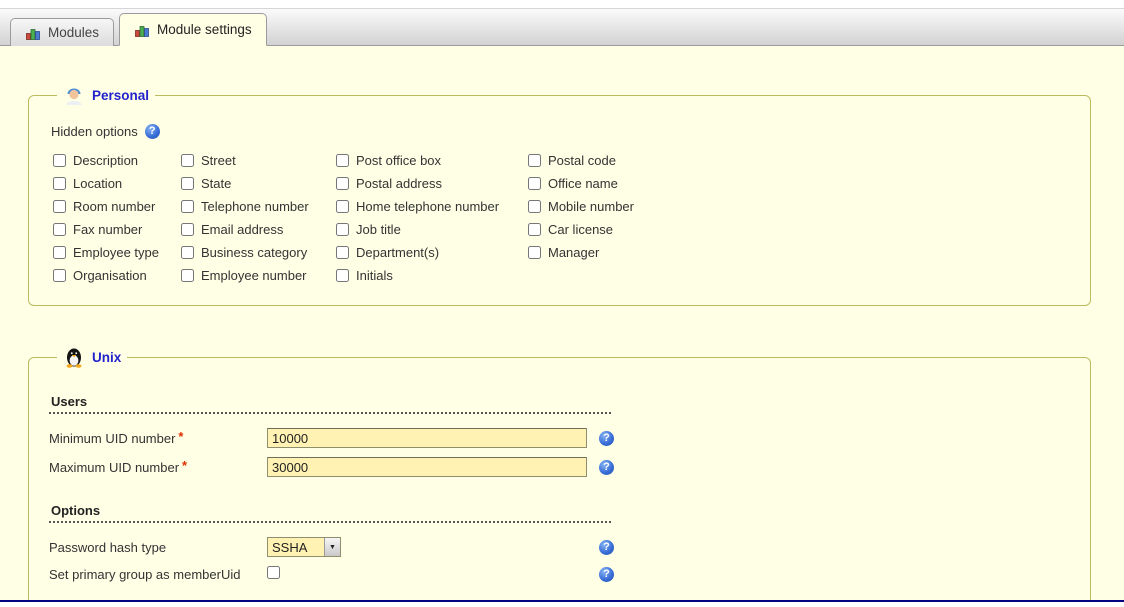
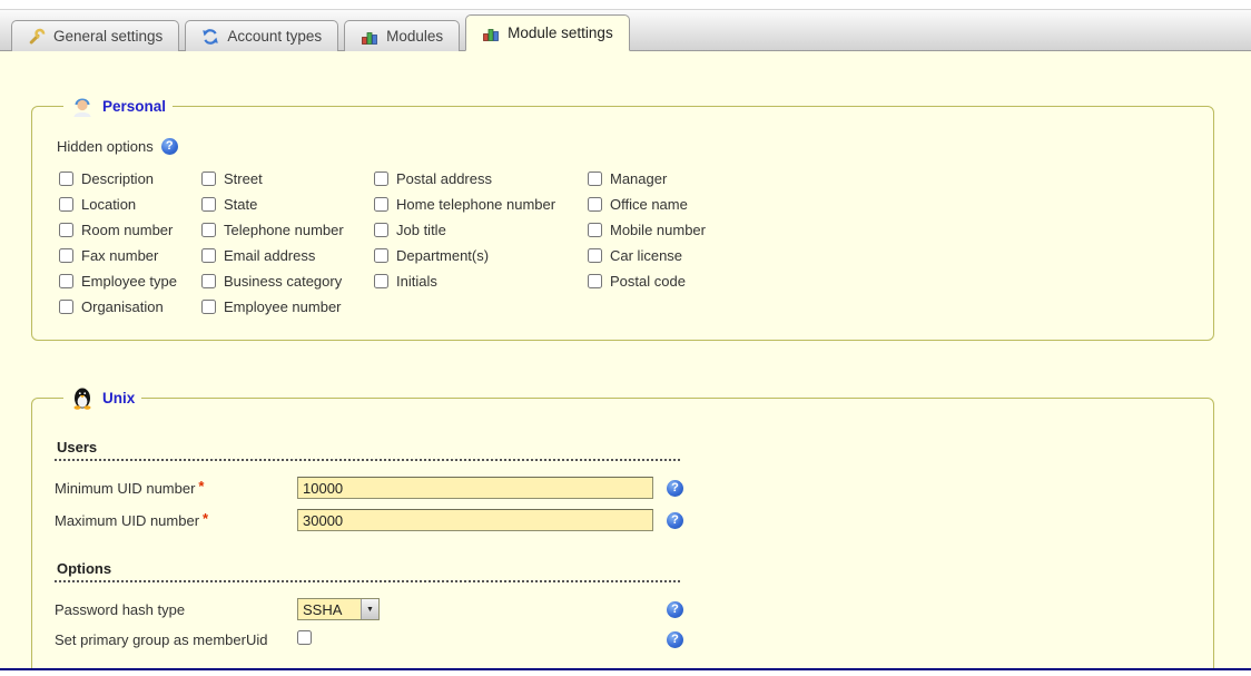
+ General settings
+ Account types
  Modules
  Module settings
  Personal
  Hidden options
  ?
  Description
  Location
  Room number
  Fax number
  Employee type
  Organisation
  Street
  State
  Telephone number
  Email address
  Business category
  Employee number
- Post office box
  Postal address
  Home telephone number
  Job title
  Department(s)
  Initials
- Postal code
+ Manager
  Office name
  Mobile number
  Car license
- Manager
+ Postal code
  Unix
  Users
  Minimum UID number *
  10000
  ?
  Maximum UID number *
  30000
  ?
  Options
  Password hash type
  SSHA
  ?
  Set primary group as memberUid
  ?
